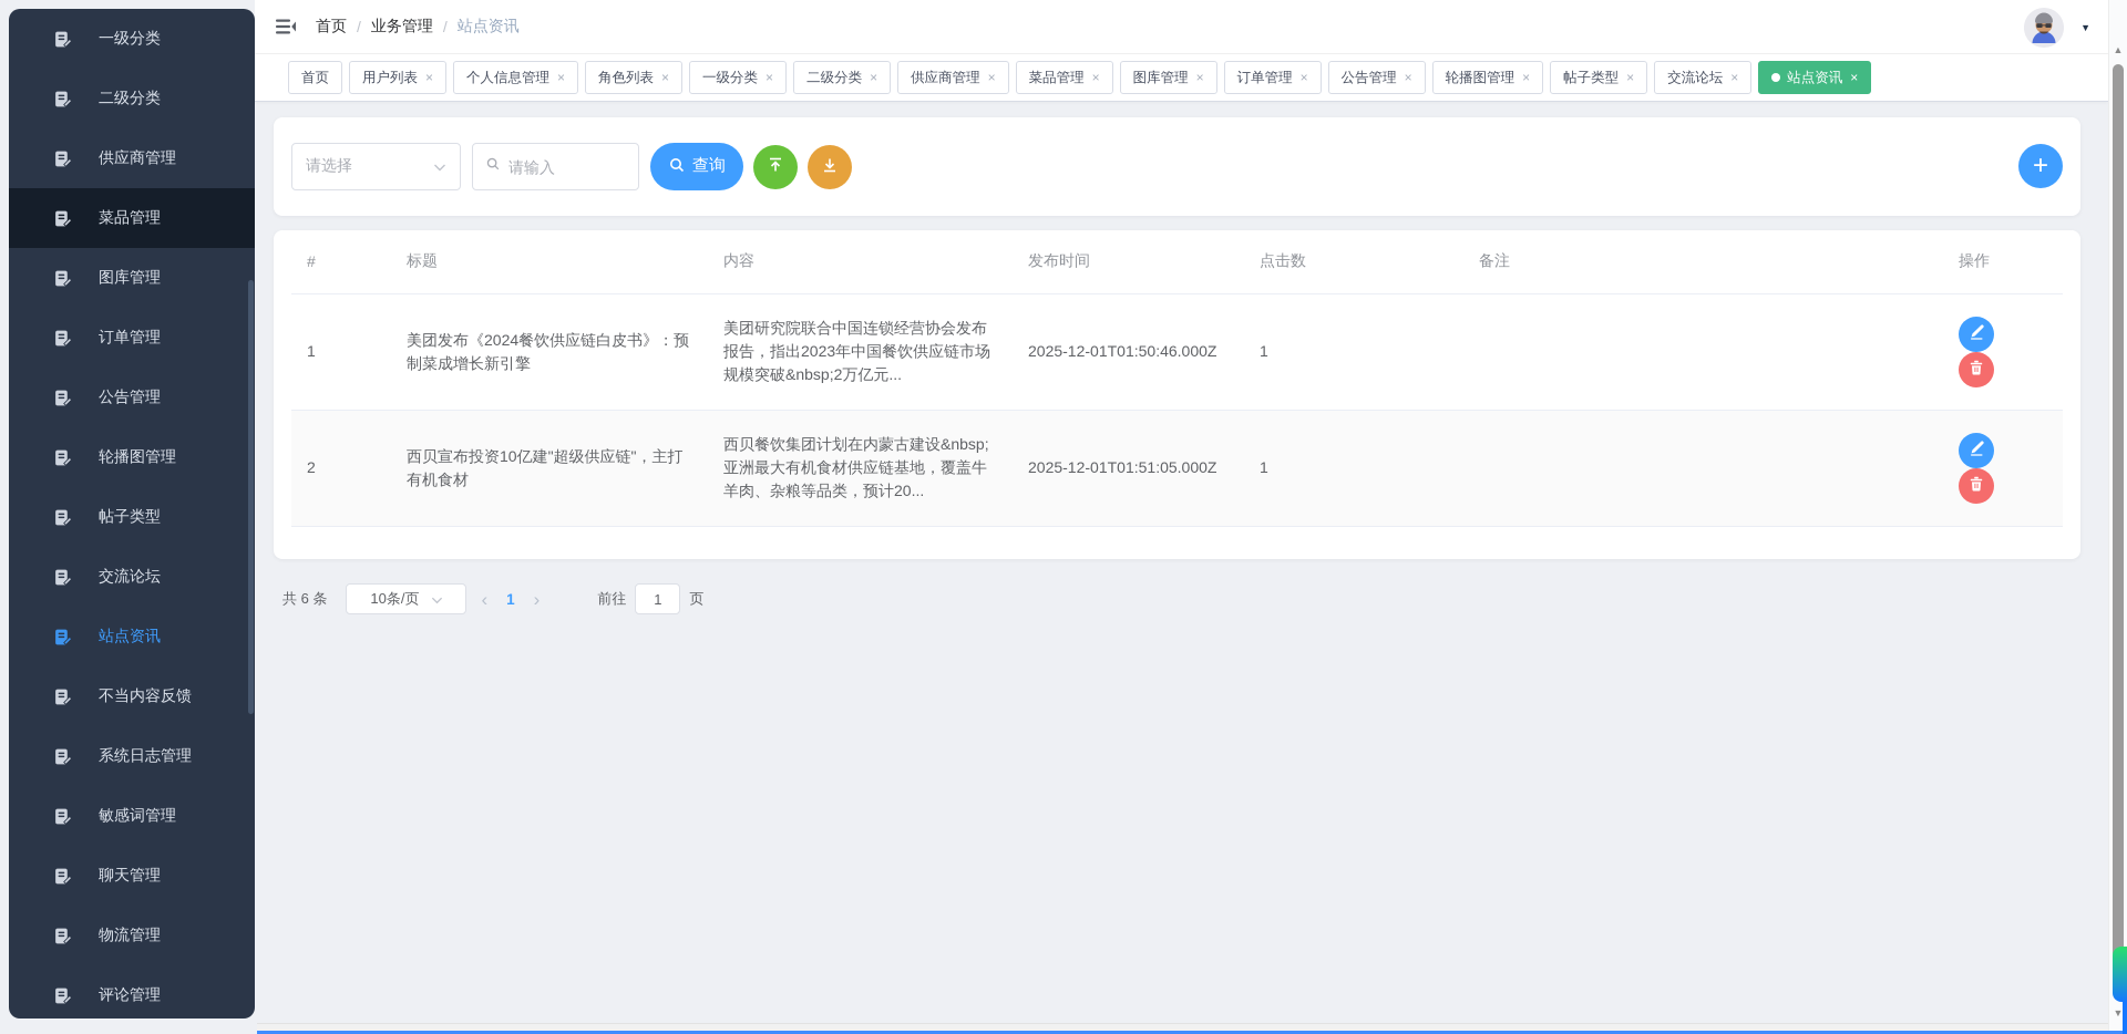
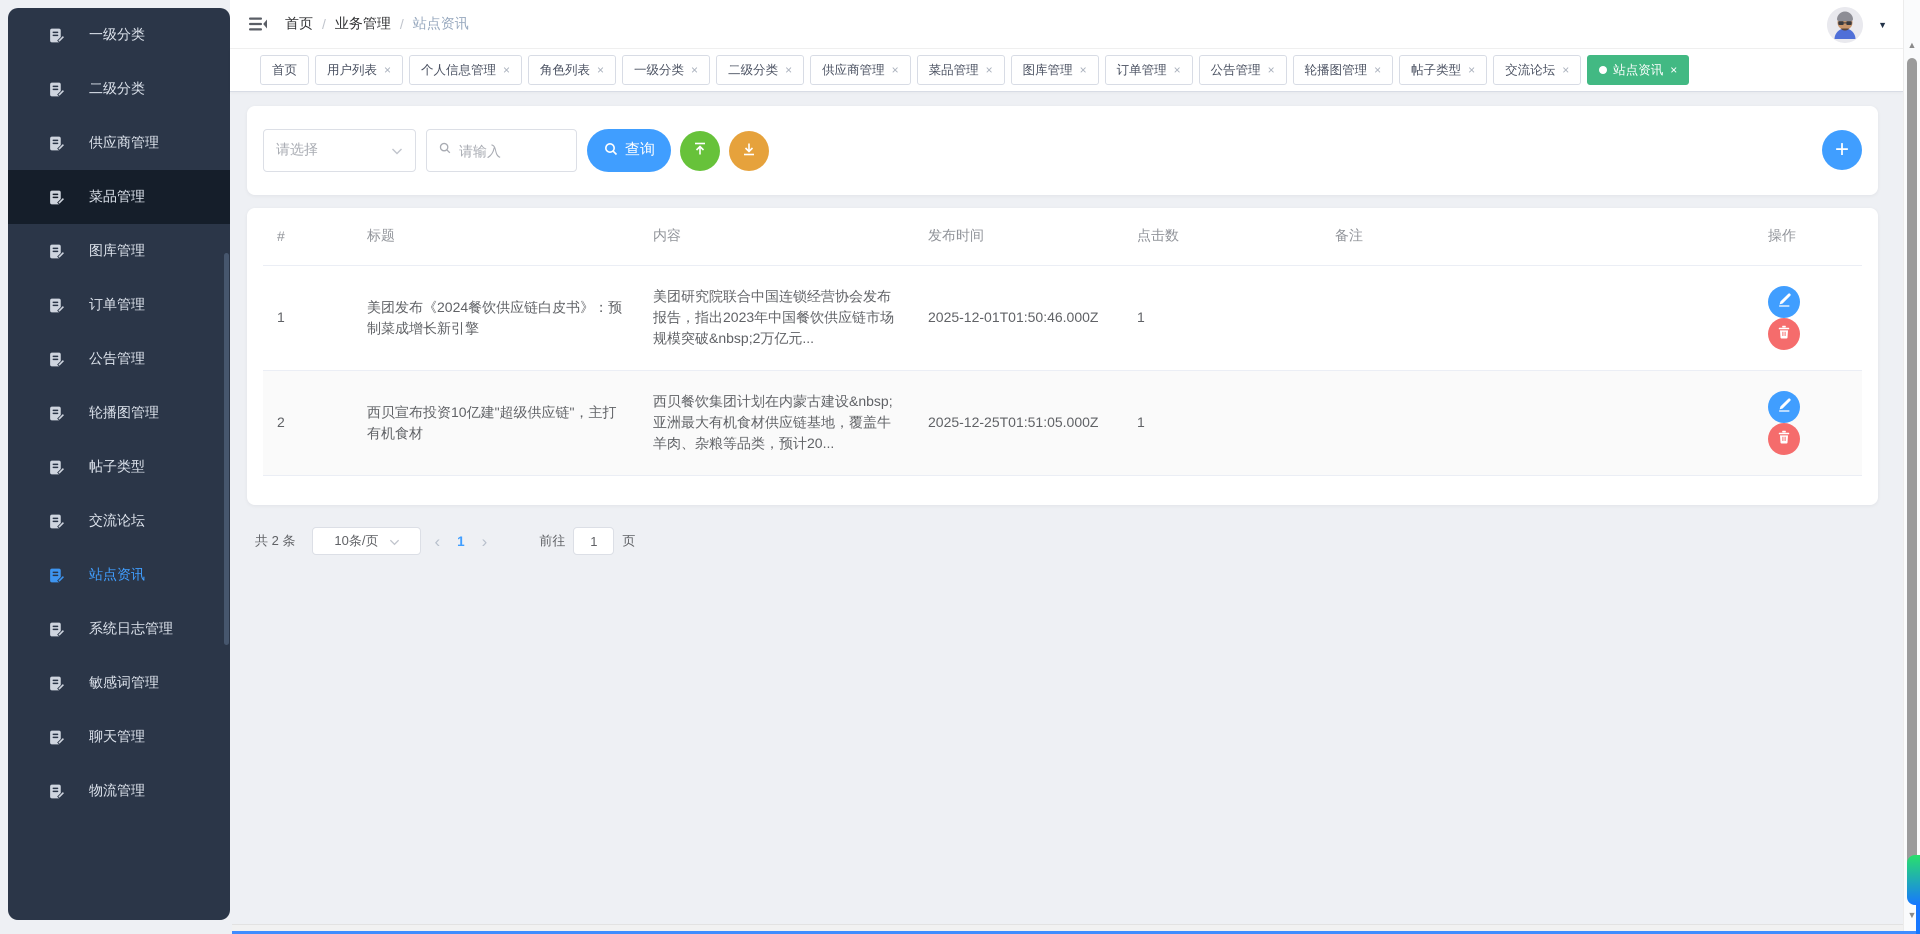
  一级分类
  二级分类
  供应商管理
  菜品管理
  图库管理
  订单管理
  公告管理
  轮播图管理
  帖子类型
  交流论坛
  站点资讯
- 不当内容反馈
  系统日志管理
  敏感词管理
  聊天管理
  物流管理
- 评论管理
  首页
  /
  业务管理
  /
  站点资讯
  ▼
  首页
  用户列表
  ×
  个人信息管理
  ×
  角色列表
  ×
  一级分类
  ×
  二级分类
  ×
  供应商管理
  ×
  菜品管理
  ×
  图库管理
  ×
  订单管理
  ×
  公告管理
  ×
  轮播图管理
  ×
  帖子类型
  ×
  交流论坛
  ×
  站点资讯
  ×
  请选择
  请输入
  查询
  +
  #	标题	内容	发布时间	点击数	备注	操作
  1	美团发布《2024餐饮供应链白皮书》：预制菜成增长新引擎	美团研究院联合中国连锁经营协会发布报告，指出2023年中国餐饮供应链市场规模突破&nbsp;2万亿元...	2025-12-01T01:50:46.000Z	1
- 2	西贝宣布投资10亿建"超级供应链"，主打有机食材	西贝餐饮集团计划在内蒙古建设&nbsp;亚洲最大有机食材供应链基地，覆盖牛羊肉、杂粮等品类，预计20...	2025-12-01T01:51:05.000Z	1
+ 2	西贝宣布投资10亿建"超级供应链"，主打有机食材	西贝餐饮集团计划在内蒙古建设&nbsp;亚洲最大有机食材供应链基地，覆盖牛羊肉、杂粮等品类，预计20...	2025-12-25T01:51:05.000Z	1
- 共 6 条
+ 共 2 条
  10条/页
  ‹
  1
  ›
  前往
  1
  页
  ▲
  ▼
